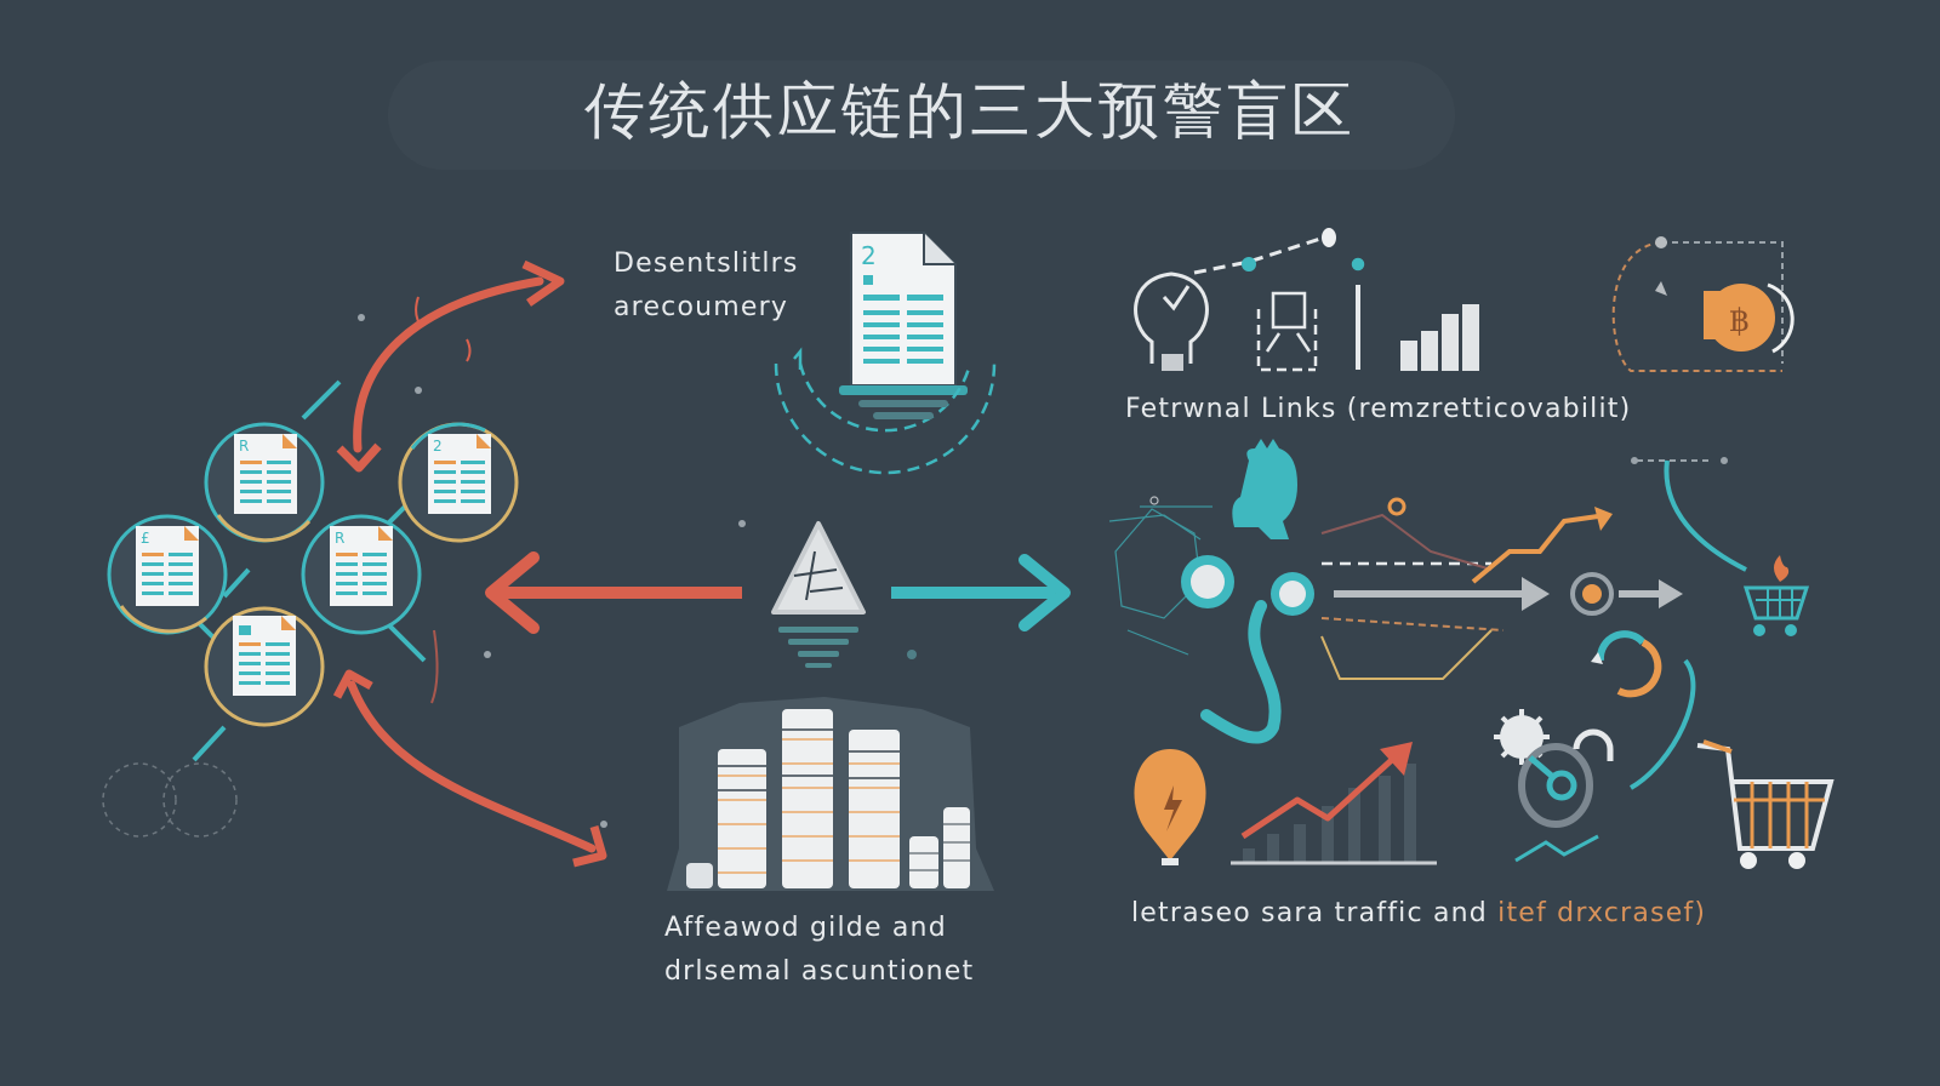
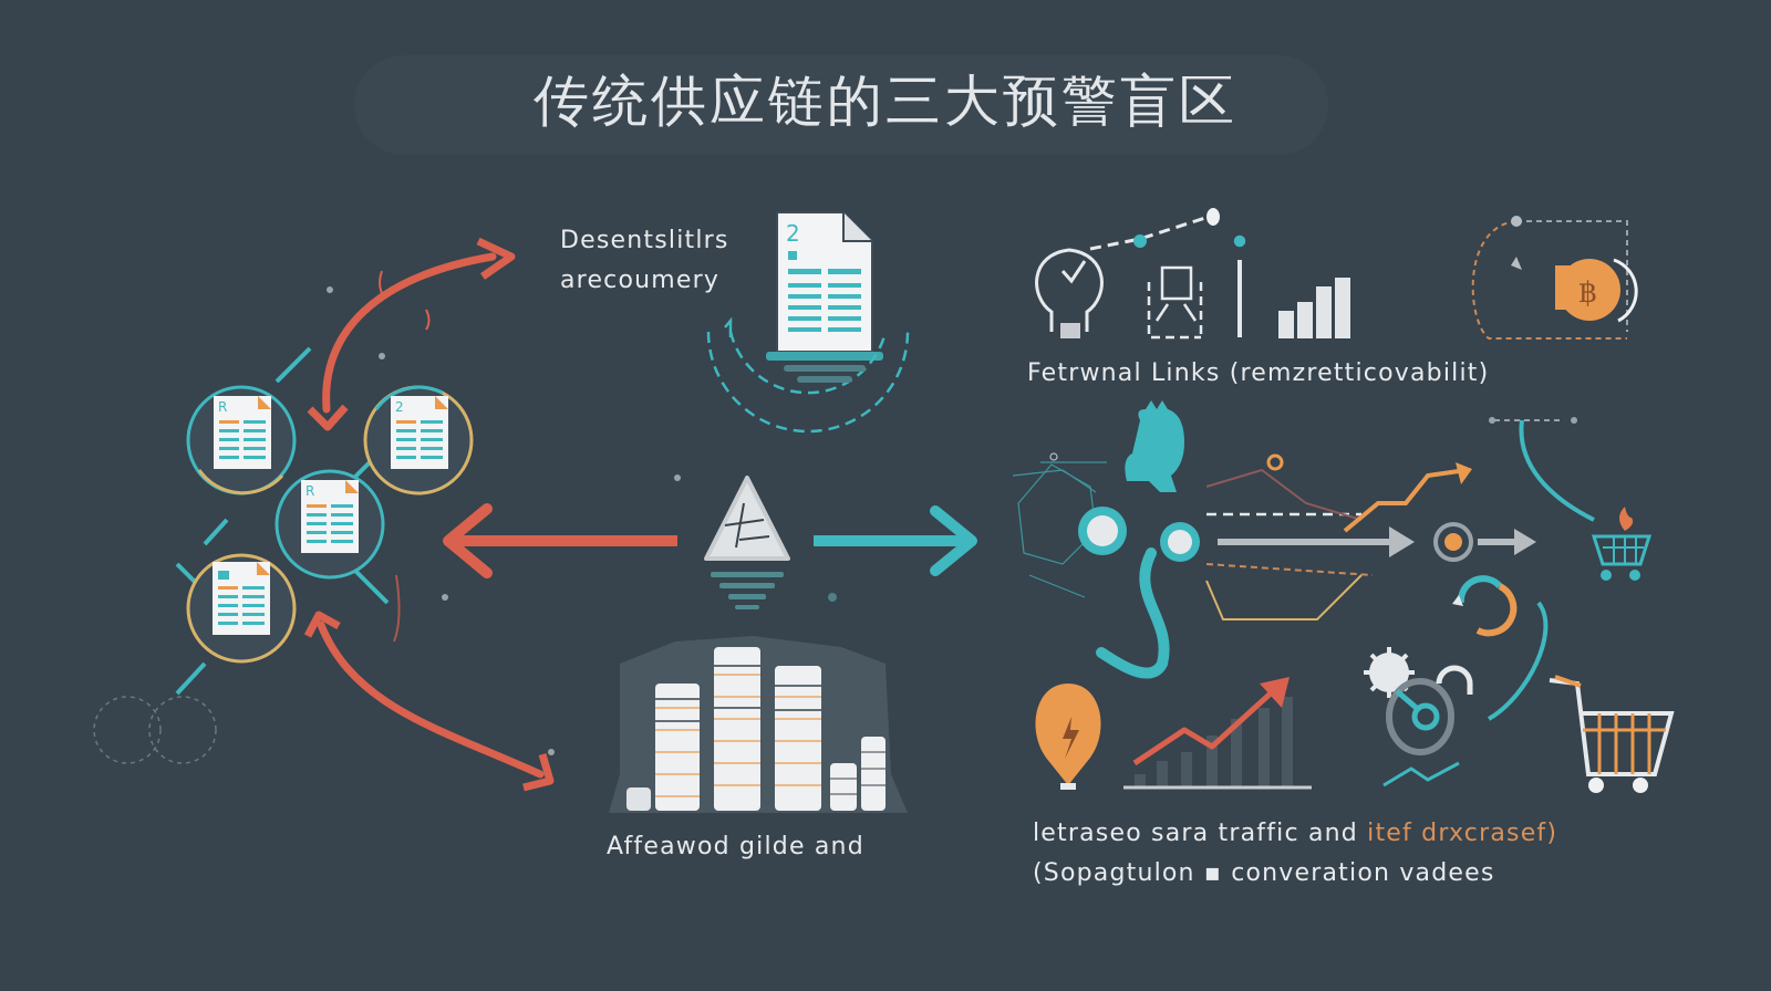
  传统供应链的三大预警盲区
  R
  2
- £
  R
  2
  ฿
  Desentslitlrs
  arecoumery
  Fetrwnal Links (remzretticovabilit)
  Affeawod gilde and
- drlsemal ascuntionet
  letraseo sara traffic and itef drxcrasef)
+ (Sopagtulon ▪ converation vadees
